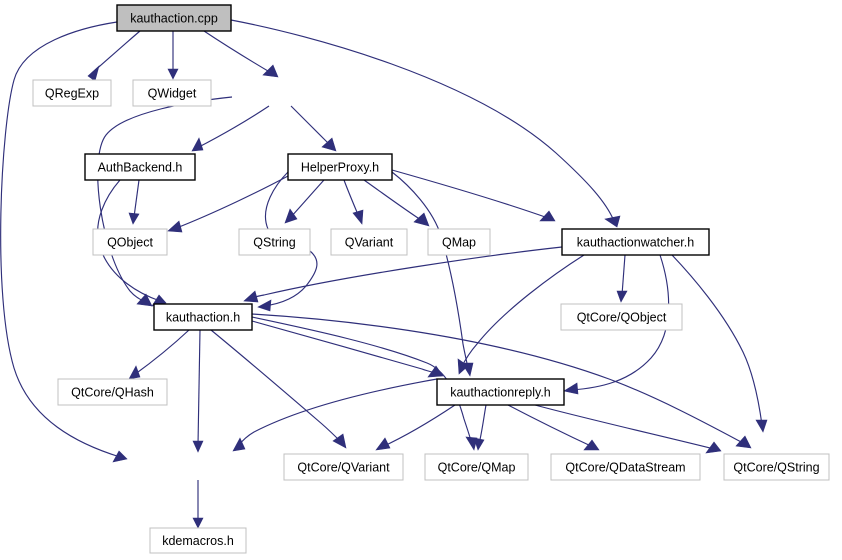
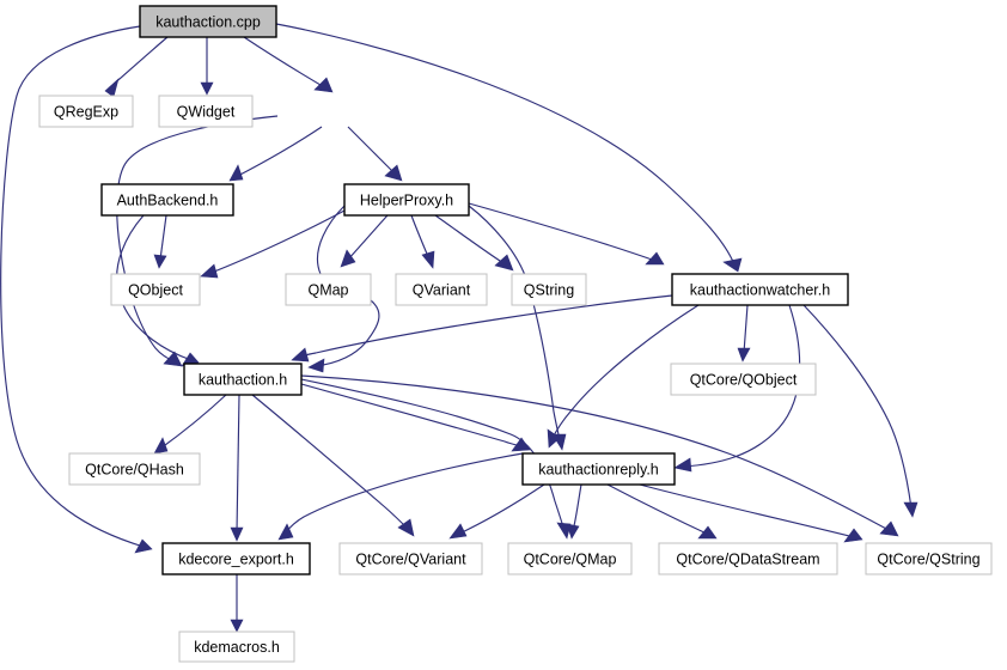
  kauthaction.cpp
  QRegExp
  QWidget
  AuthBackend.h
  HelperProxy.h
  QObject
- QString
+ QMap
  QVariant
- QMap
+ QString
  kauthactionwatcher.h
  kauthaction.h
  QtCore/QObject
  QtCore/QHash
  kauthactionreply.h
+ kdecore_export.h
  QtCore/QVariant
  QtCore/QMap
  QtCore/QDataStream
  QtCore/QString
  kdemacros.h
